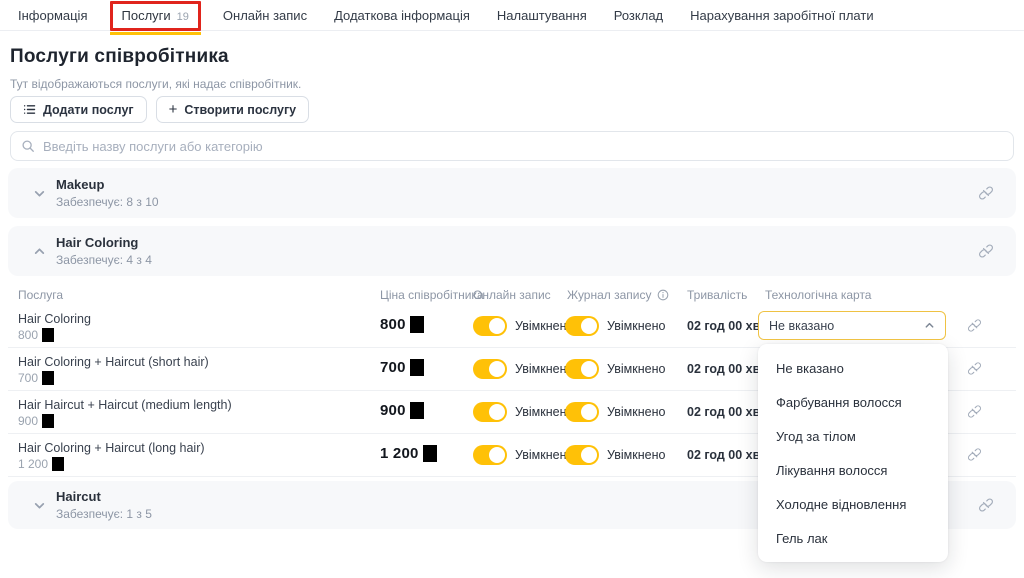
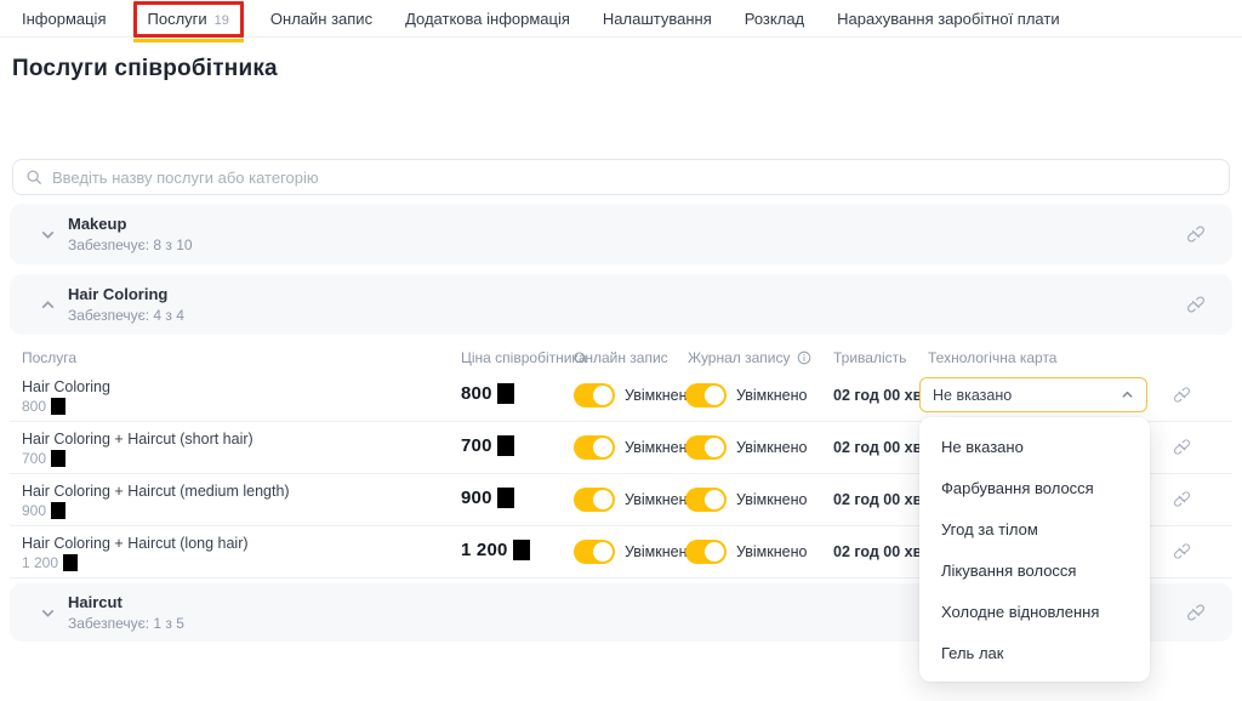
  Інформація
  Послуги 19
  Онлайн запис
  Додаткова інформація
  Налаштування
  Розклад
  Нарахування заробітної плати
  Послуги співробітника
- Тут відображаються послуги, які надає співробітник.
- Додати послуг
- +
- Створити послугу
  Введіть назву послуги або категорію
  Makeup
  Забезпечує: 8 з 10
  Hair Coloring
  Забезпечує: 4 з 4
  Послуга
  Ціна співробітника
  Онлайн запис
  Журнал запису
  Тривалість
  Технологічна карта
  Hair Coloring
  800
  800
  Увімкнен
  Увімкнено
  02 год 00 хв
  Hair Coloring + Haircut (short hair)
  700
  700
  Увімкнен
  Увімкнено
  02 год 00 хв
- Hair Haircut + Haircut (medium length)
+ Hair Coloring + Haircut (medium length)
  900
  900
  Увімкнен
  Увімкнено
  02 год 00 хв
  Hair Coloring + Haircut (long hair)
  1 200
  1 200
  Увімкнен
  Увімкнено
  02 год 00 хв
  Haircut
  Забезпечує: 1 з 5
  Не вказано
  Не вказано
  Фарбування волосся
  Угод за тілом
  Лікування волосся
  Холодне відновлення
  Гель лак
